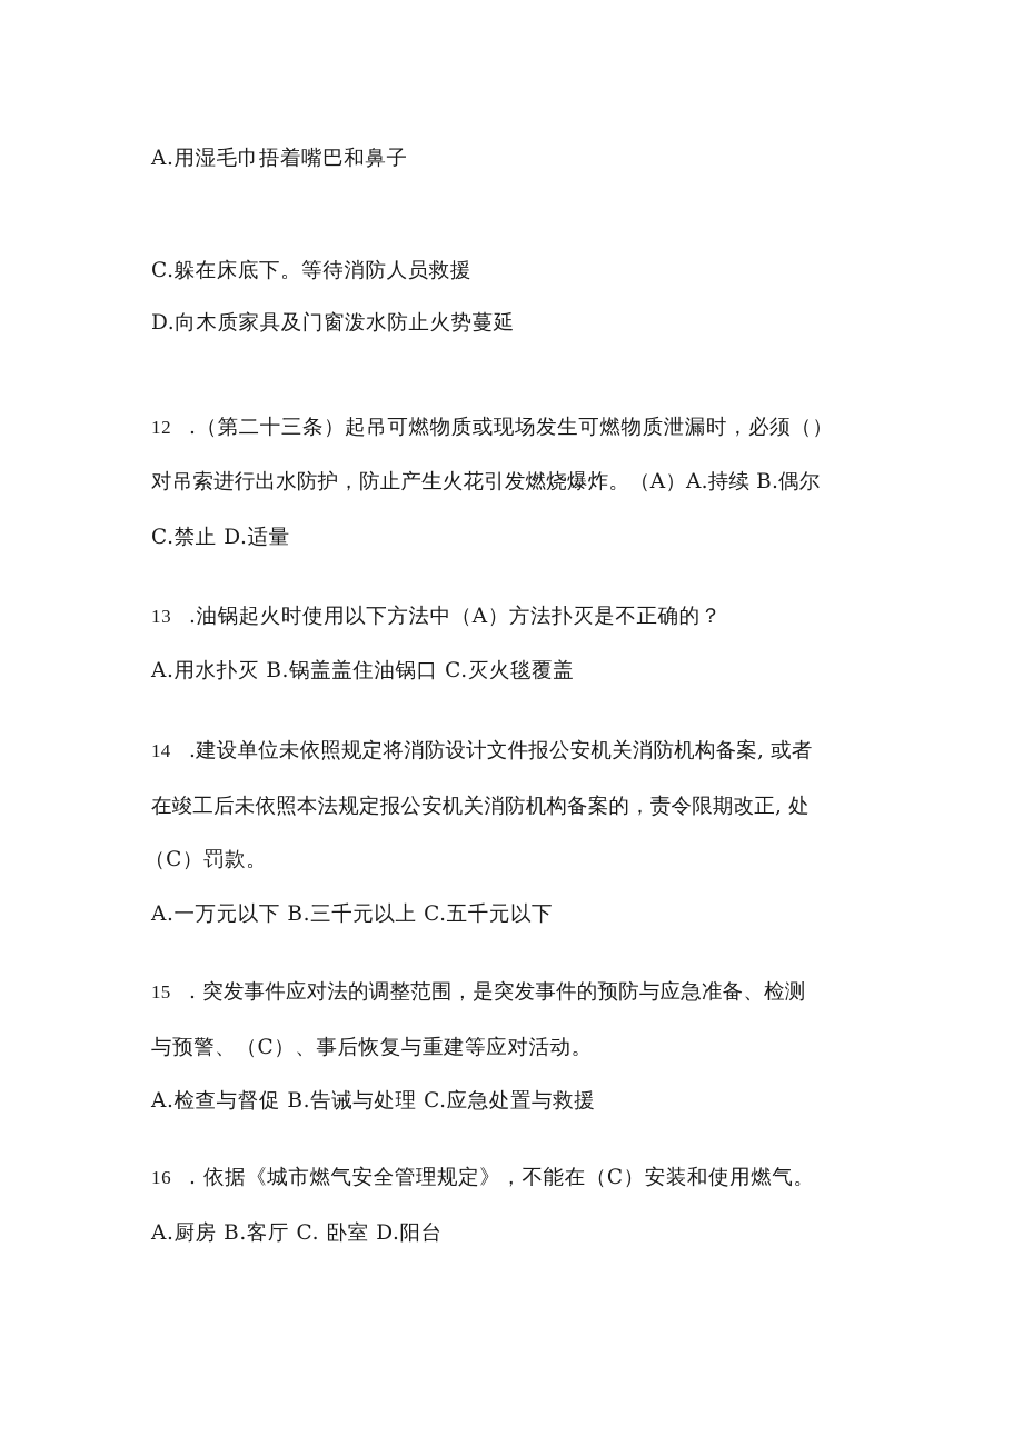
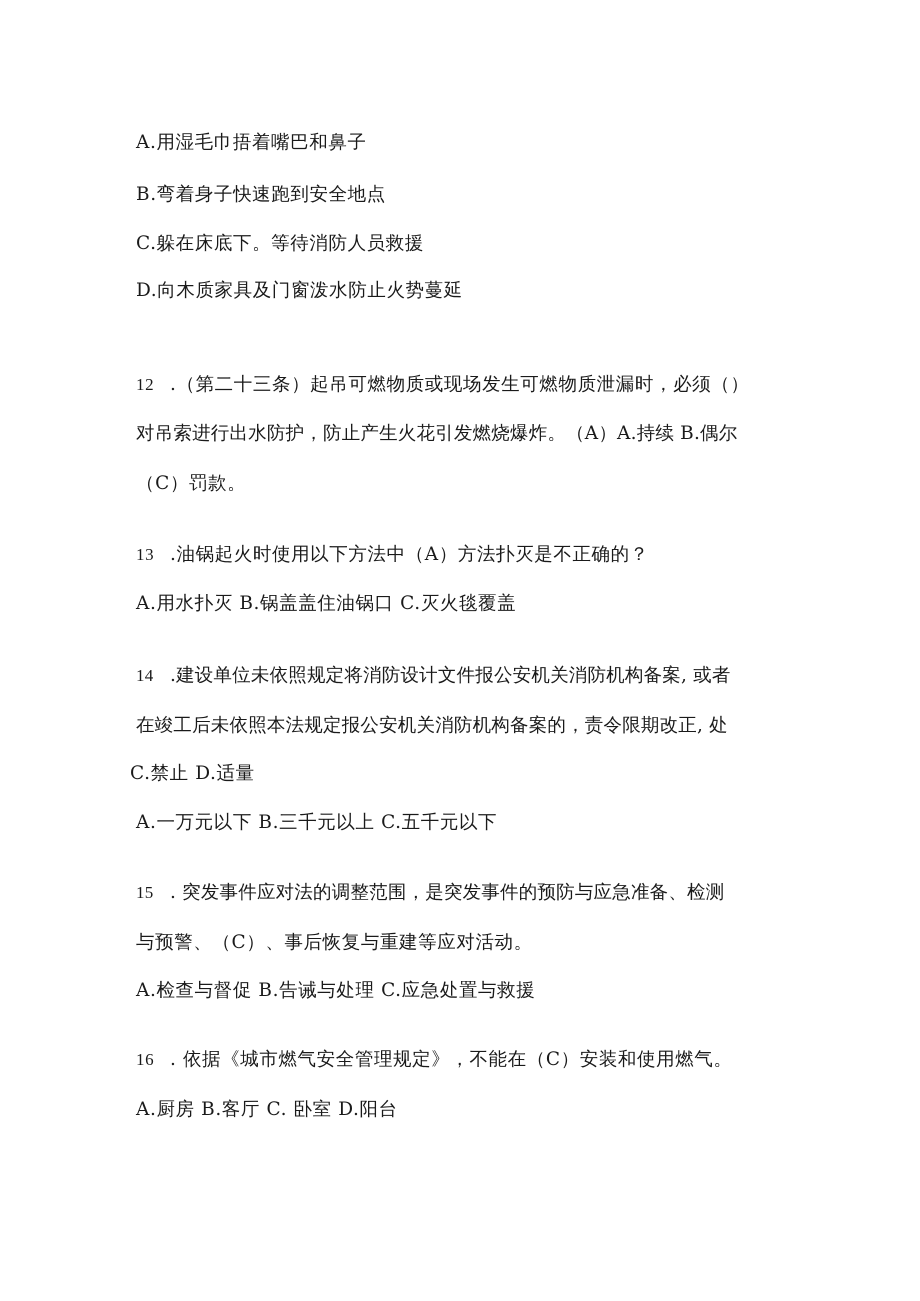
  A.用湿毛巾捂着嘴巴和鼻子
+ B.弯着身子快速跑到安全地点
  C.躲在床底下。等待消防人员救援
  D.向木质家具及门窗泼水防止火势蔓延
  12 .（第二十三条）起吊可燃物质或现场发生可燃物质泄漏时，必须（）
  对吊索进行出水防护，防止产生火花引发燃烧爆炸。（A）A.持续 B.偶尔
- C.禁止 D.适量
+ （C）罚款。
  13 .油锅起火时使用以下方法中（A）方法扑灭是不正确的？
  A.用水扑灭 B.锅盖盖住油锅口 C.灭火毯覆盖
  14 .建设单位未依照规定将消防设计文件报公安机关消防机构备案, 或者
  在竣工后未依照本法规定报公安机关消防机构备案的，责令限期改正, 处
- （C）罚款。
+ C.禁止 D.适量
  A.一万元以下 B.三千元以上 C.五千元以下
  15 . 突发事件应对法的调整范围，是突发事件的预防与应急准备、检测
  与预警、（C）、事后恢复与重建等应对活动。
  A.检查与督促 B.告诫与处理 C.应急处置与救援
  16 . 依据《城市燃气安全管理规定》，不能在（C）安装和使用燃气。
  A.厨房 B.客厅 C. 卧室 D.阳台
